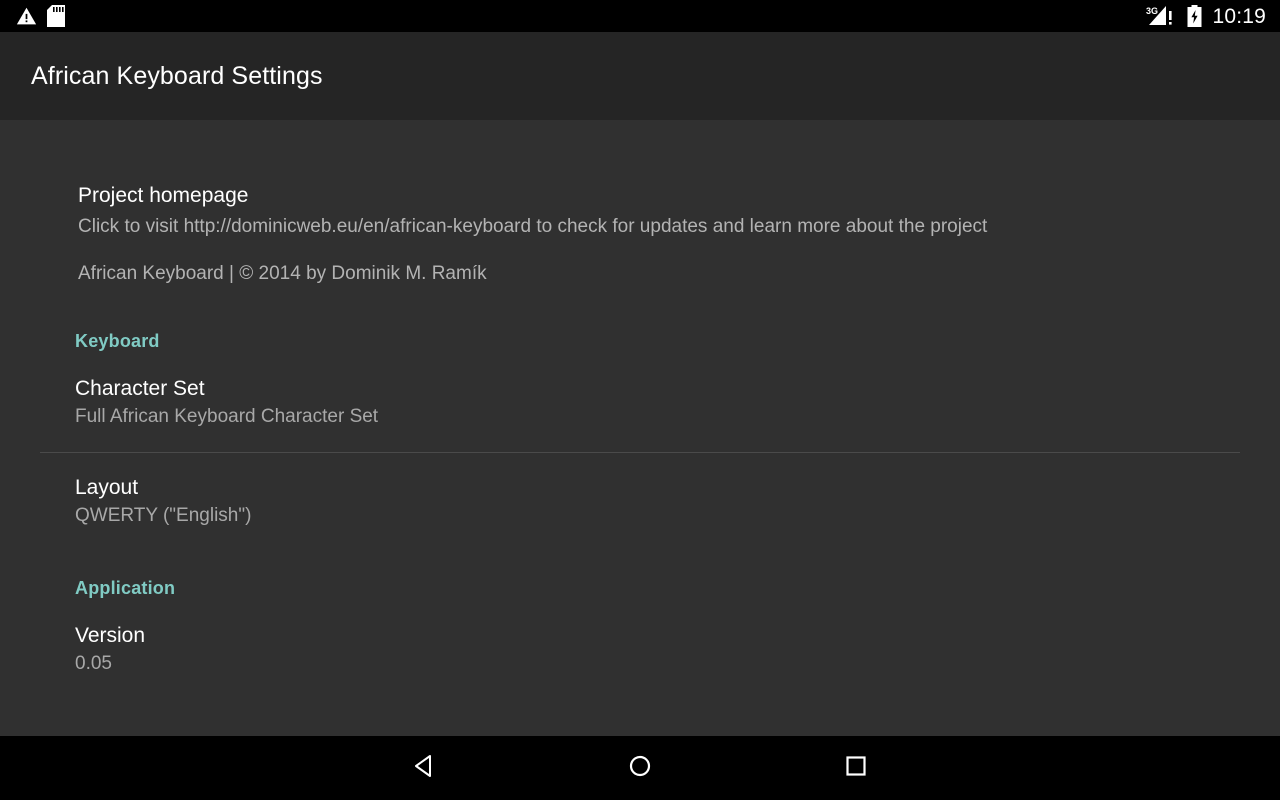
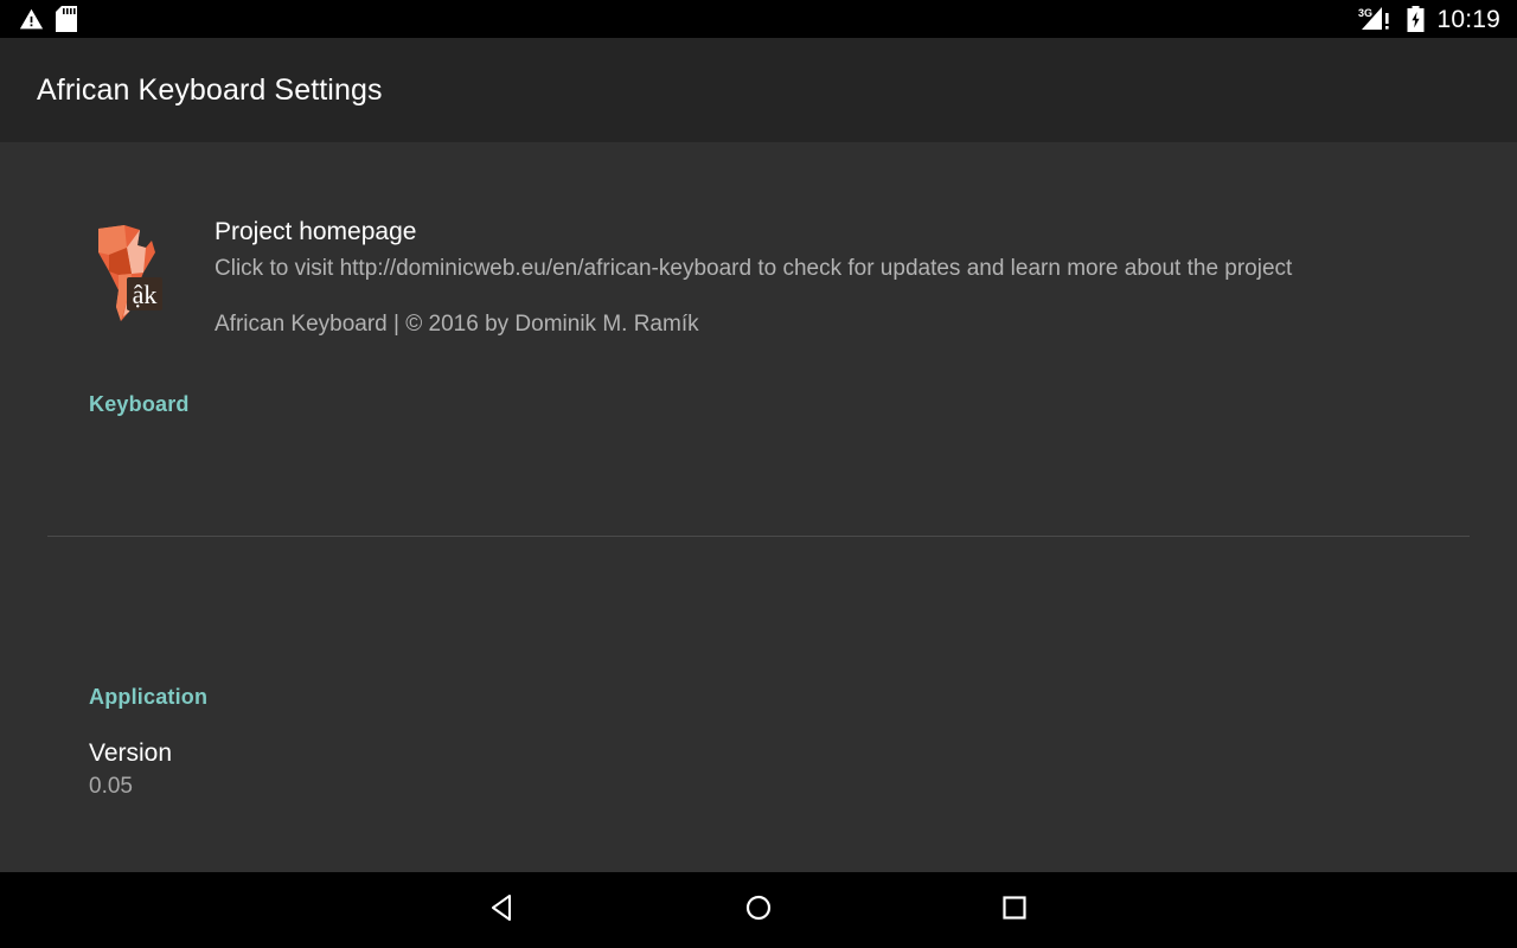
  3G
  10:19
  African Keyboard Settings
+ ậk
  Project homepage
  Click to visit http://dominicweb.eu/en/african-keyboard to check for updates and learn more about the project
- African Keyboard | © 2014 by Dominik M. Ramík
+ African Keyboard | © 2016 by Dominik M. Ramík
  Keyboard
- Character Set
- Full African Keyboard Character Set
- Layout
- QWERTY ("English")
  Application
  Version
  0.05
